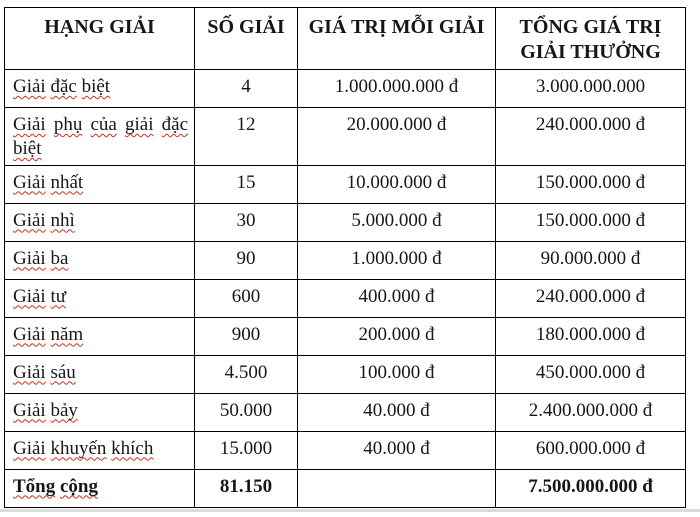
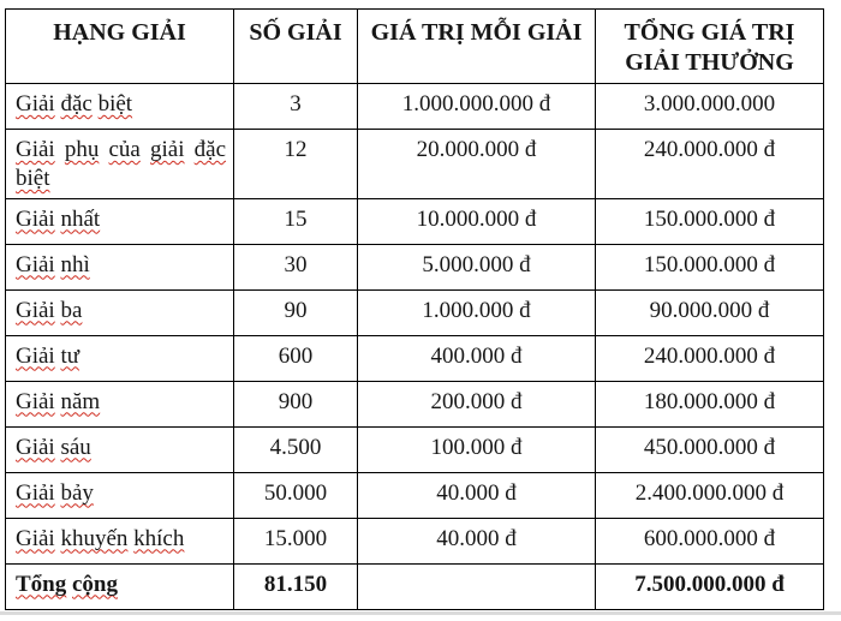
  HẠNG GIẢI	SỐ GIẢI	GIÁ TRỊ MỖI GIẢI	TỔNG GIÁ TRỊ GIẢI THƯỞNG
- Giải đặc biệt	4	1.000.000.000 đ	3.000.000.000
+ Giải đặc biệt	3	1.000.000.000 đ	3.000.000.000
  Giải phụ của giải đặc biệt	12	20.000.000 đ	240.000.000 đ
  Giải nhất	15	10.000.000 đ	150.000.000 đ
  Giải nhì	30	5.000.000 đ	150.000.000 đ
  Giải ba	90	1.000.000 đ	90.000.000 đ
  Giải tư	600	400.000 đ	240.000.000 đ
  Giải năm	900	200.000 đ	180.000.000 đ
  Giải sáu	4.500	100.000 đ	450.000.000 đ
  Giải bảy	50.000	40.000 đ	2.400.000.000 đ
  Giải khuyến khích	15.000	40.000 đ	600.000.000 đ
  Tổng cộng	81.150		7.500.000.000 đ
